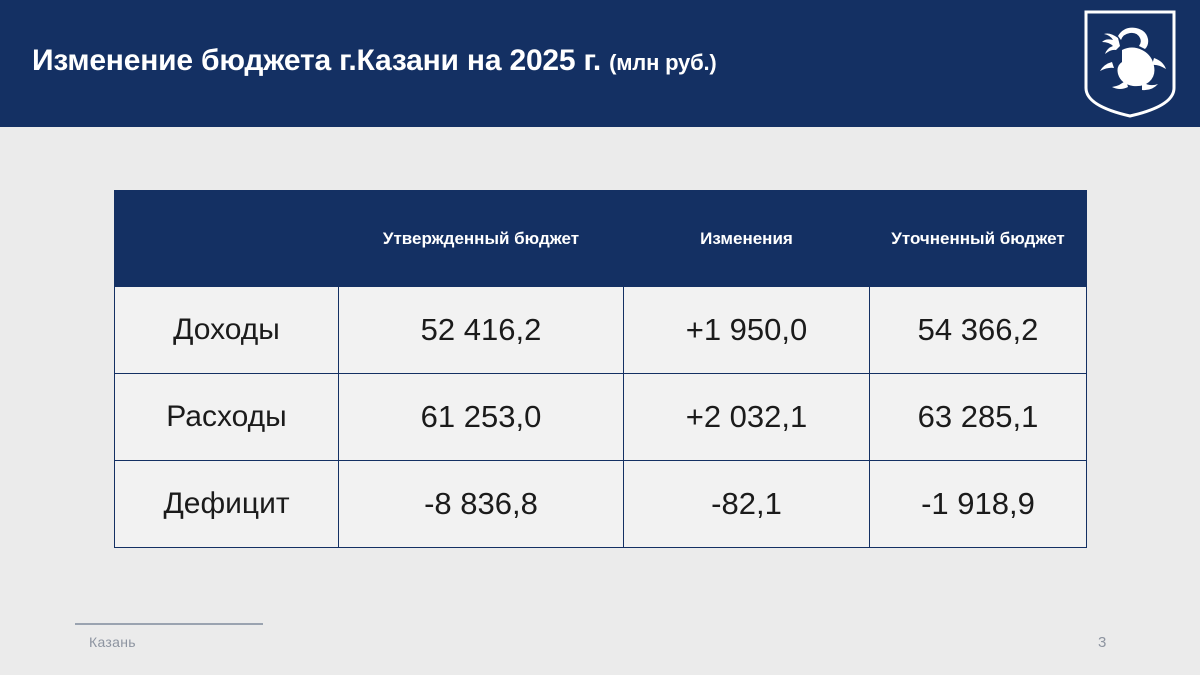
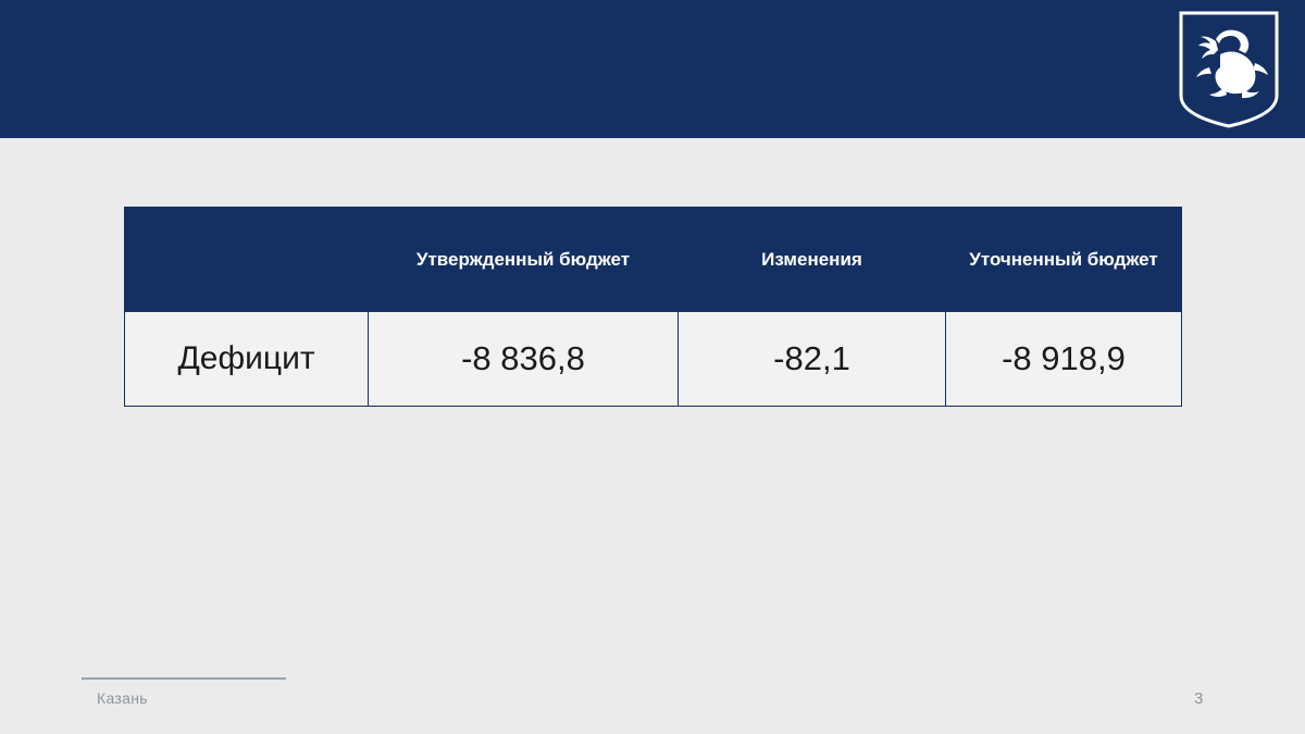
- Изменение бюджета г.Казани на 2025 г. (млн руб.)
  	Утвержденный бюджет	Изменения	Уточненный бюджет
- Доходы	52 416,2	+1 950,0	54 366,2
- Расходы	61 253,0	+2 032,1	63 285,1
- Дефицит	-8 836,8	-82,1	-1 918,9
+ Дефицит	-8 836,8	-82,1	-8 918,9
  Казань
  3
